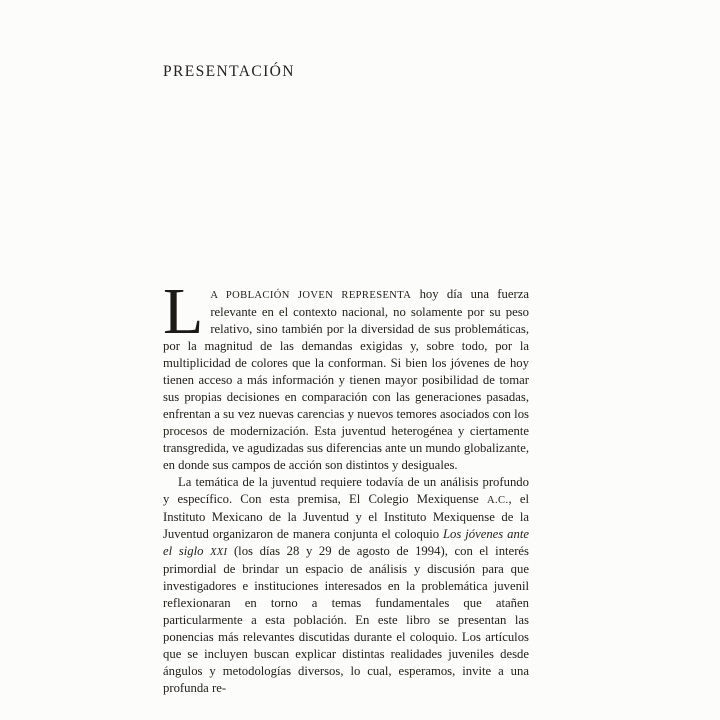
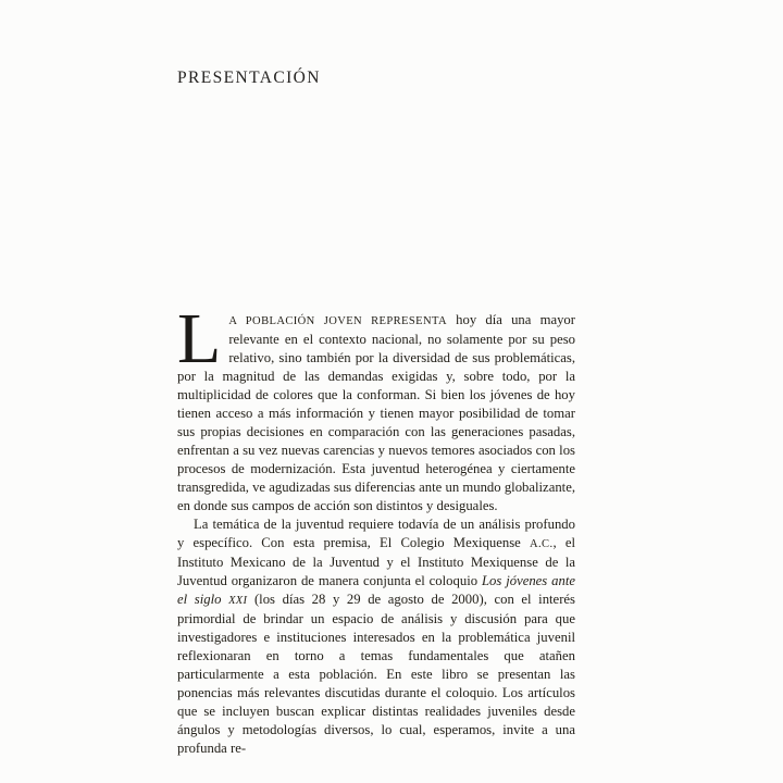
  PRESENTACIÓN
  L
- A POBLACIÓN JOVEN REPRESENTA hoy día una fuerza relevante en el contexto nacional, no solamente por su peso relativo, sino también por la diversidad de sus problemáticas, por la magnitud de las demandas exigidas y, sobre todo, por la multiplicidad de colores que la conforman. Si bien los jóvenes de hoy tienen acceso a más información y tienen mayor posibilidad de tomar sus propias decisiones en comparación con las generaciones pasadas, enfrentan a su vez nuevas carencias y nuevos temores asociados con los procesos de modernización. Esta juventud heterogénea y ciertamente transgredida, ve agudizadas sus diferencias ante un mundo globalizante, en donde sus campos de acción son distintos y desiguales.
+ A POBLACIÓN JOVEN REPRESENTA hoy día una mayor relevante en el contexto nacional, no solamente por su peso relativo, sino también por la diversidad de sus problemáticas, por la magnitud de las demandas exigidas y, sobre todo, por la multiplicidad de colores que la conforman. Si bien los jóvenes de hoy tienen acceso a más información y tienen mayor posibilidad de tomar sus propias decisiones en comparación con las generaciones pasadas, enfrentan a su vez nuevas carencias y nuevos temores asociados con los procesos de modernización. Esta juventud heterogénea y ciertamente transgredida, ve agudizadas sus diferencias ante un mundo globalizante, en donde sus campos de acción son distintos y desiguales.
- La temática de la juventud requiere todavía de un análisis profundo y específico. Con esta premisa, El Colegio Mexiquense A.C., el Instituto Mexicano de la Juventud y el Instituto Mexiquense de la Juventud organizaron de manera conjunta el coloquio Los jóvenes ante el siglo XXI (los días 28 y 29 de agosto de 1994), con el interés primordial de brindar un espacio de análisis y discusión para que investigadores e instituciones interesados en la problemática juvenil reflexionaran en torno a temas fundamentales que atañen particularmente a esta población. En este libro se presentan las ponencias más relevantes discutidas durante el coloquio. Los artículos que se incluyen buscan explicar distintas realidades juveniles desde ángulos y metodologías diversos, lo cual, esperamos, invite a una profunda re-
+ La temática de la juventud requiere todavía de un análisis profundo y específico. Con esta premisa, El Colegio Mexiquense A.C., el Instituto Mexicano de la Juventud y el Instituto Mexiquense de la Juventud organizaron de manera conjunta el coloquio Los jóvenes ante el siglo XXI (los días 28 y 29 de agosto de 2000), con el interés primordial de brindar un espacio de análisis y discusión para que investigadores e instituciones interesados en la problemática juvenil reflexionaran en torno a temas fundamentales que atañen particularmente a esta población. En este libro se presentan las ponencias más relevantes discutidas durante el coloquio. Los artículos que se incluyen buscan explicar distintas realidades juveniles desde ángulos y metodologías diversos, lo cual, esperamos, invite a una profunda re-
